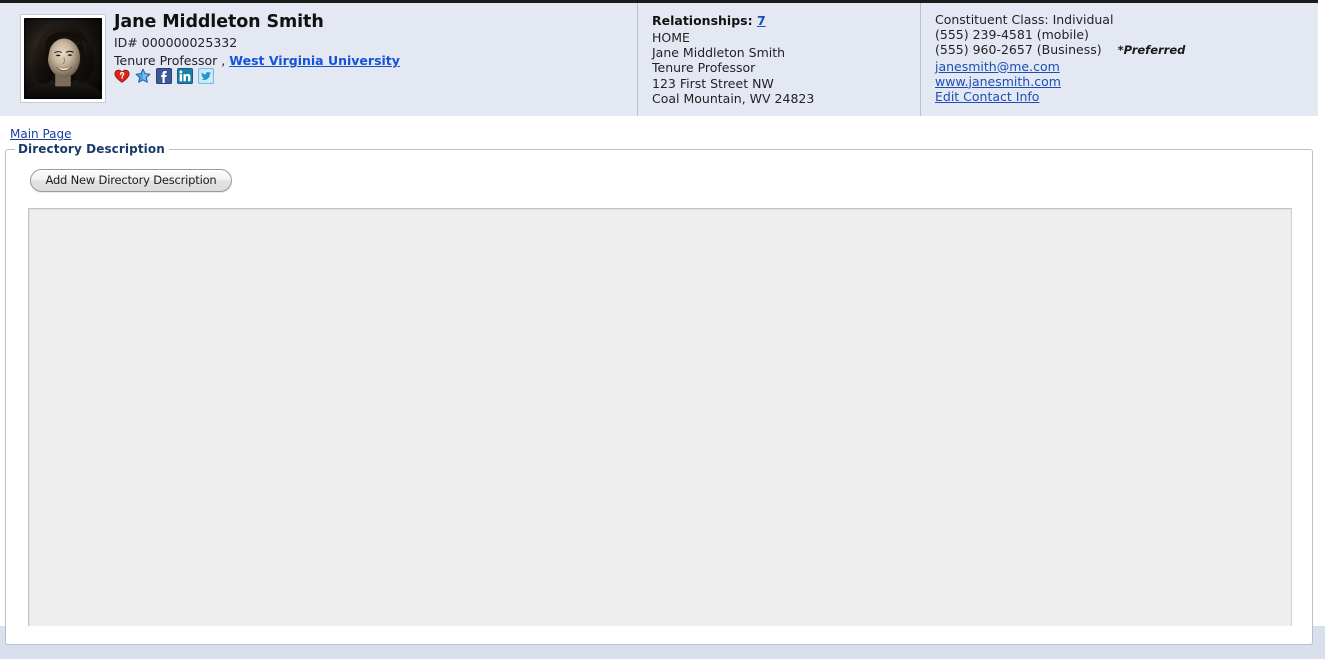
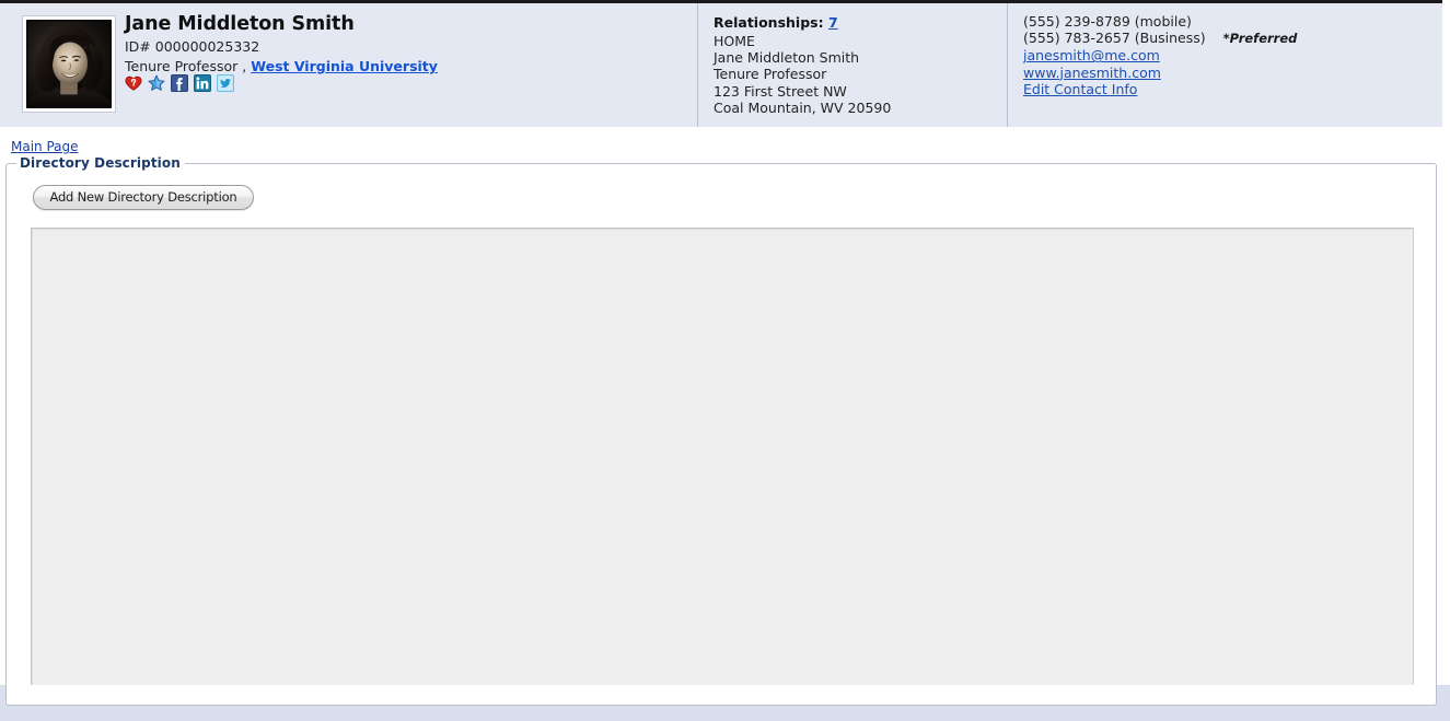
  Jane Middleton Smith
  ID# 000000025332
  Tenure Professor , West Virginia University
  Relationships: 7
  HOME
  Jane Middleton Smith
  Tenure Professor
  123 First Street NW
- Coal Mountain, WV 24823
+ Coal Mountain, WV 20590
- Constituent Class: Individual
- (555) 239-4581 (mobile)
+ (555) 239-8789 (mobile)
- (555) 960-2657 (Business) *Preferred
+ (555) 783-2657 (Business) *Preferred
  janesmith@me.com
  www.janesmith.com
  Edit Contact Info
  Main Page
  Directory Description
  Add New Directory Description
